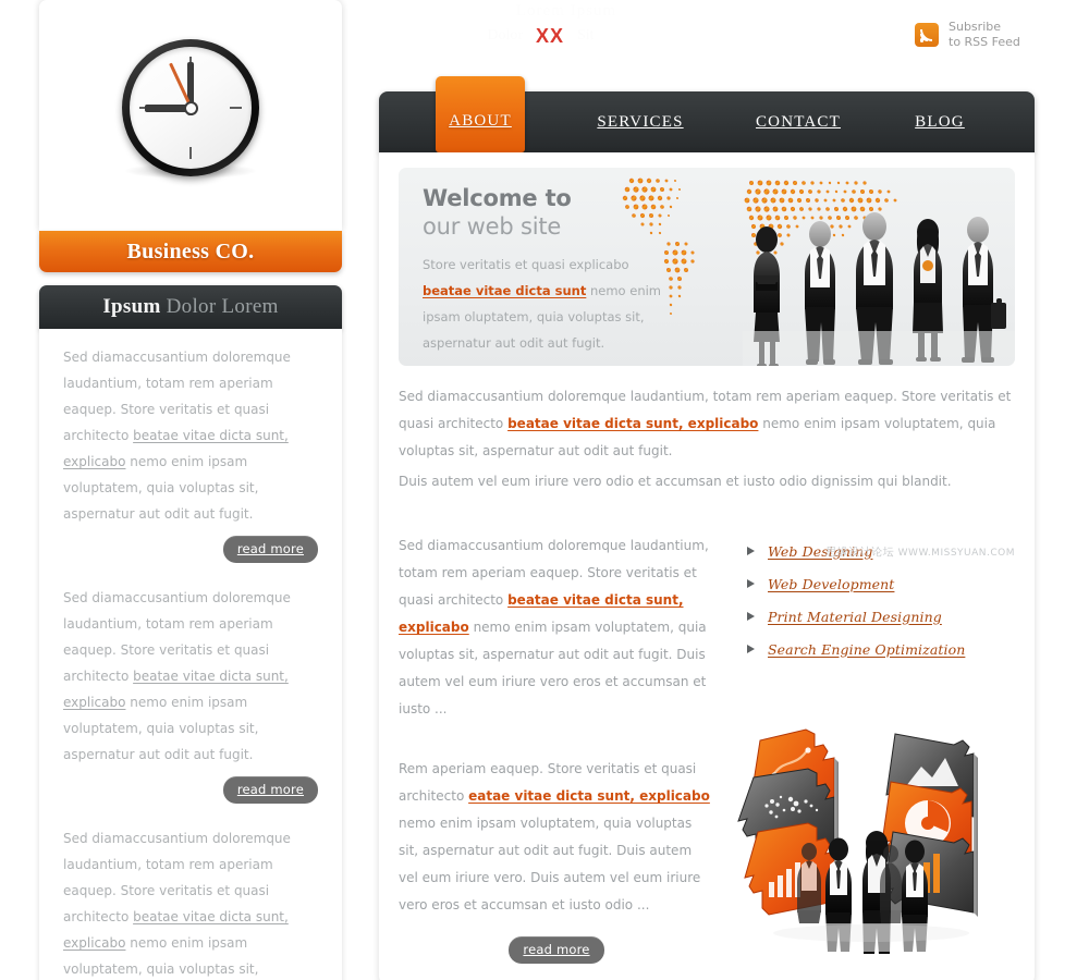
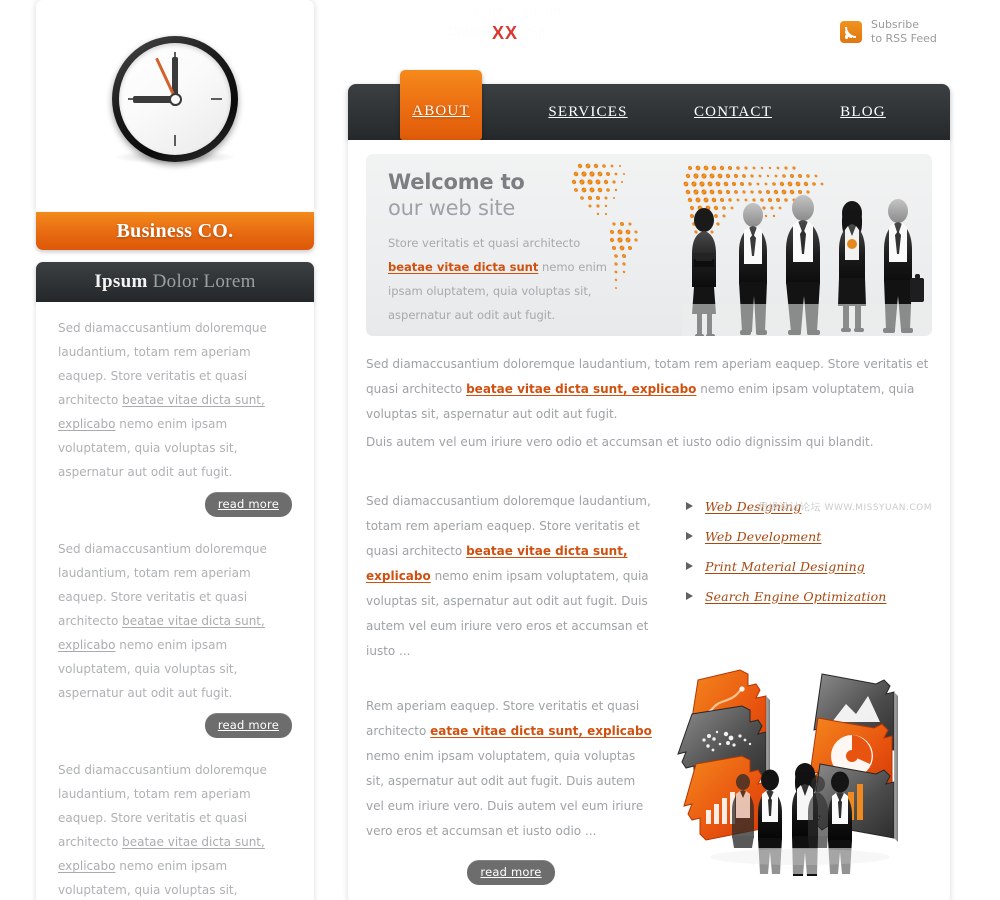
  XX
  Subsribe
  to RSS Feed
  Business CO.
  Ipsum Dolor Lorem
  Sed diamaccusantium doloremque laudantium, totam rem aperiam eaquep. Store veritatis et quasi architecto beatae vitae dicta sunt, explicabo nemo enim ipsam voluptatem, quia voluptas sit, aspernatur aut odit aut fugit.
  read more
  Sed diamaccusantium doloremque laudantium, totam rem aperiam eaquep. Store veritatis et quasi architecto beatae vitae dicta sunt, explicabo nemo enim ipsam voluptatem, quia voluptas sit, aspernatur aut odit aut fugit.
  read more
  Sed diamaccusantium doloremque laudantium, totam rem aperiam eaquep. Store veritatis et quasi architecto beatae vitae dicta sunt, explicabo nemo enim ipsam voluptatem, quia voluptas sit,
  ABOUT
  SERVICES
  CONTACT
  BLOG
  Welcome to
  our web site
- Store veritatis et quasi explicabo beatae vitae dicta sunt nemo enim ipsam oluptatem, quia voluptas sit, aspernatur aut odit aut fugit.
+ Store veritatis et quasi architecto beatae vitae dicta sunt nemo enim ipsam oluptatem, quia voluptas sit, aspernatur aut odit aut fugit.
  Sed diamaccusantium doloremque laudantium, totam rem aperiam eaquep. Store veritatis et quasi architecto beatae vitae dicta sunt, explicabo nemo enim ipsam voluptatem, quia voluptas sit, aspernatur aut odit aut fugit.
  Duis autem vel eum iriure vero odio et accumsan et iusto odio dignissim qui blandit.
  思缘设计论坛 WWW.MISSYUAN.COM
  Sed diamaccusantium doloremque laudantium, totam rem aperiam eaquep. Store veritatis et quasi architecto beatae vitae dicta sunt, explicabo nemo enim ipsam voluptatem, quia voluptas sit, aspernatur aut odit aut fugit. Duis autem vel eum iriure vero eros et accumsan et iusto ...
  Web Designing
  Web Development
  Print Material Designing
  Search Engine Optimization
  Rem aperiam eaquep. Store veritatis et quasi architecto eatae vitae dicta sunt, explicabo nemo enim ipsam voluptatem, quia voluptas sit, aspernatur aut odit aut fugit. Duis autem vel eum iriure vero. Duis autem vel eum iriure vero eros et accumsan et iusto odio ...
  read more
